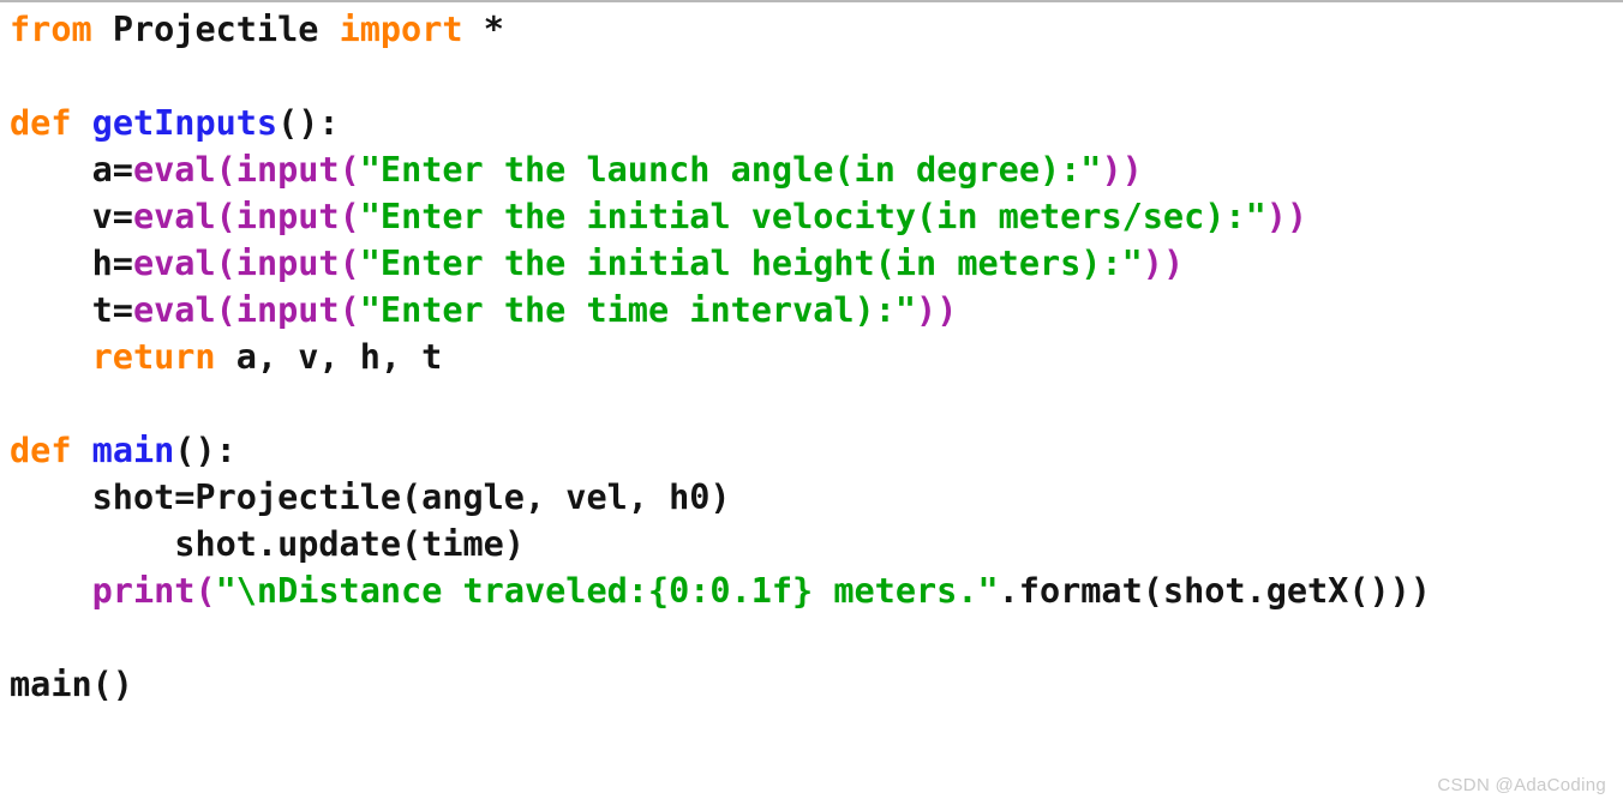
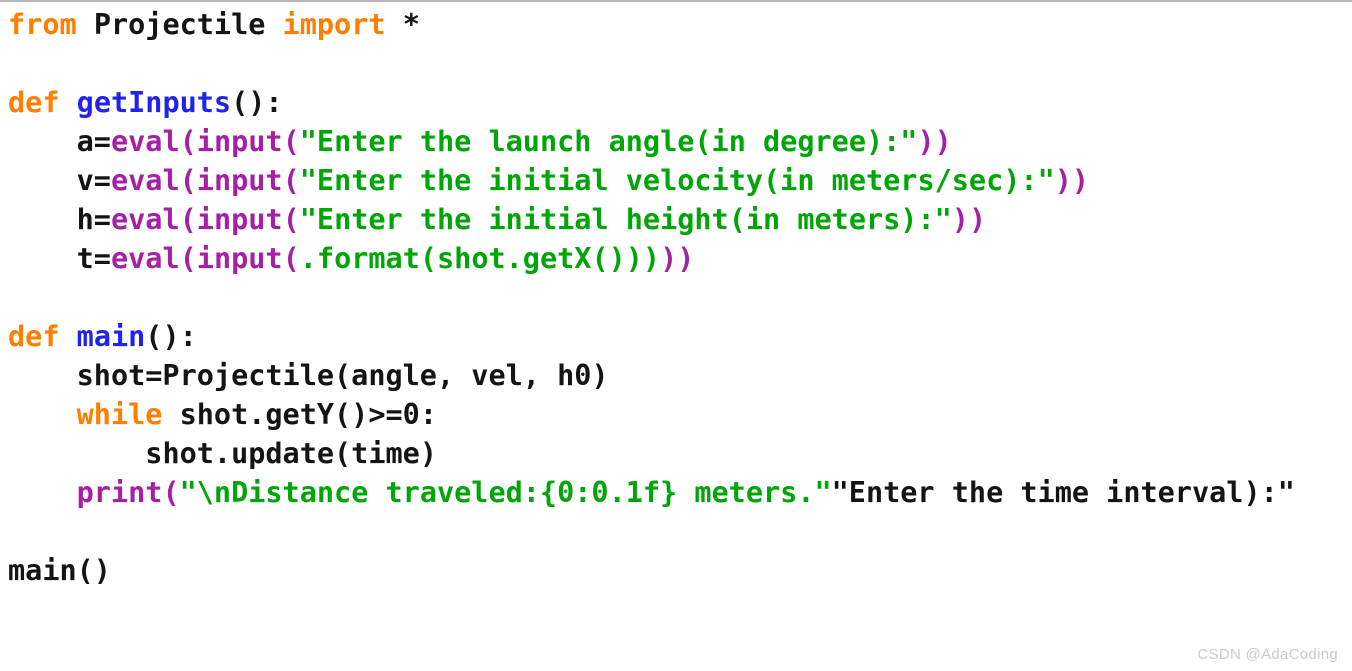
  from Projectile import *
  def getInputs():
  a=eval(input("Enter the launch angle(in degree):"))
  v=eval(input("Enter the initial velocity(in meters/sec):"))
  h=eval(input("Enter the initial height(in meters):"))
- t=eval(input("Enter the time interval):"))
+ t=eval(input(.format(shot.getX()))))
- return a, v, h, t
  def main():
  shot=Projectile(angle, vel, h0)
+ while shot.getY()>=0:
  shot.update(time)
- print("\nDistance traveled:{0:0.1f} meters.".format(shot.getX()))
+ print("\nDistance traveled:{0:0.1f} meters.""Enter the time interval):"
  main()
  CSDN @AdaCoding
